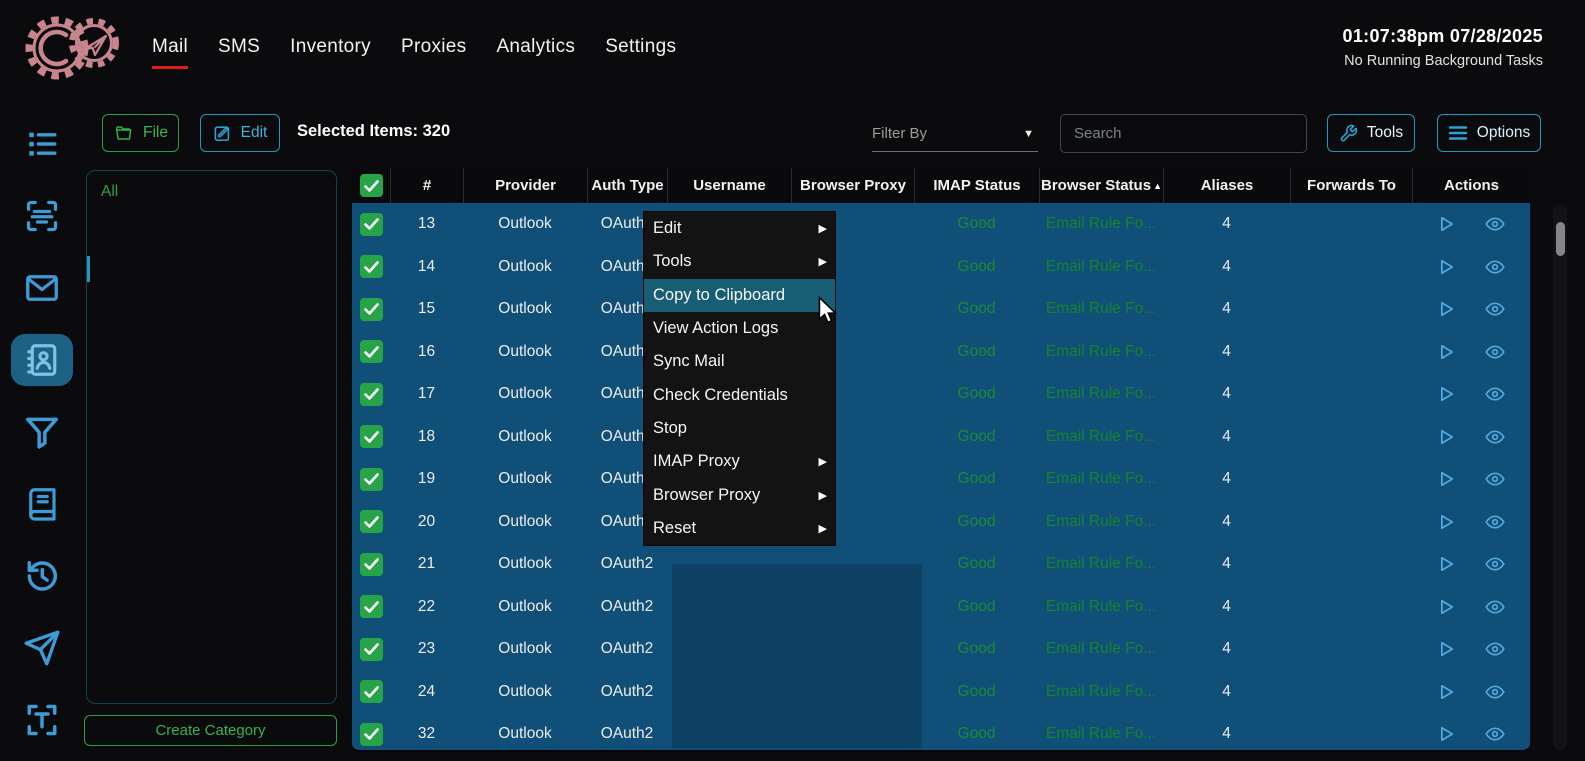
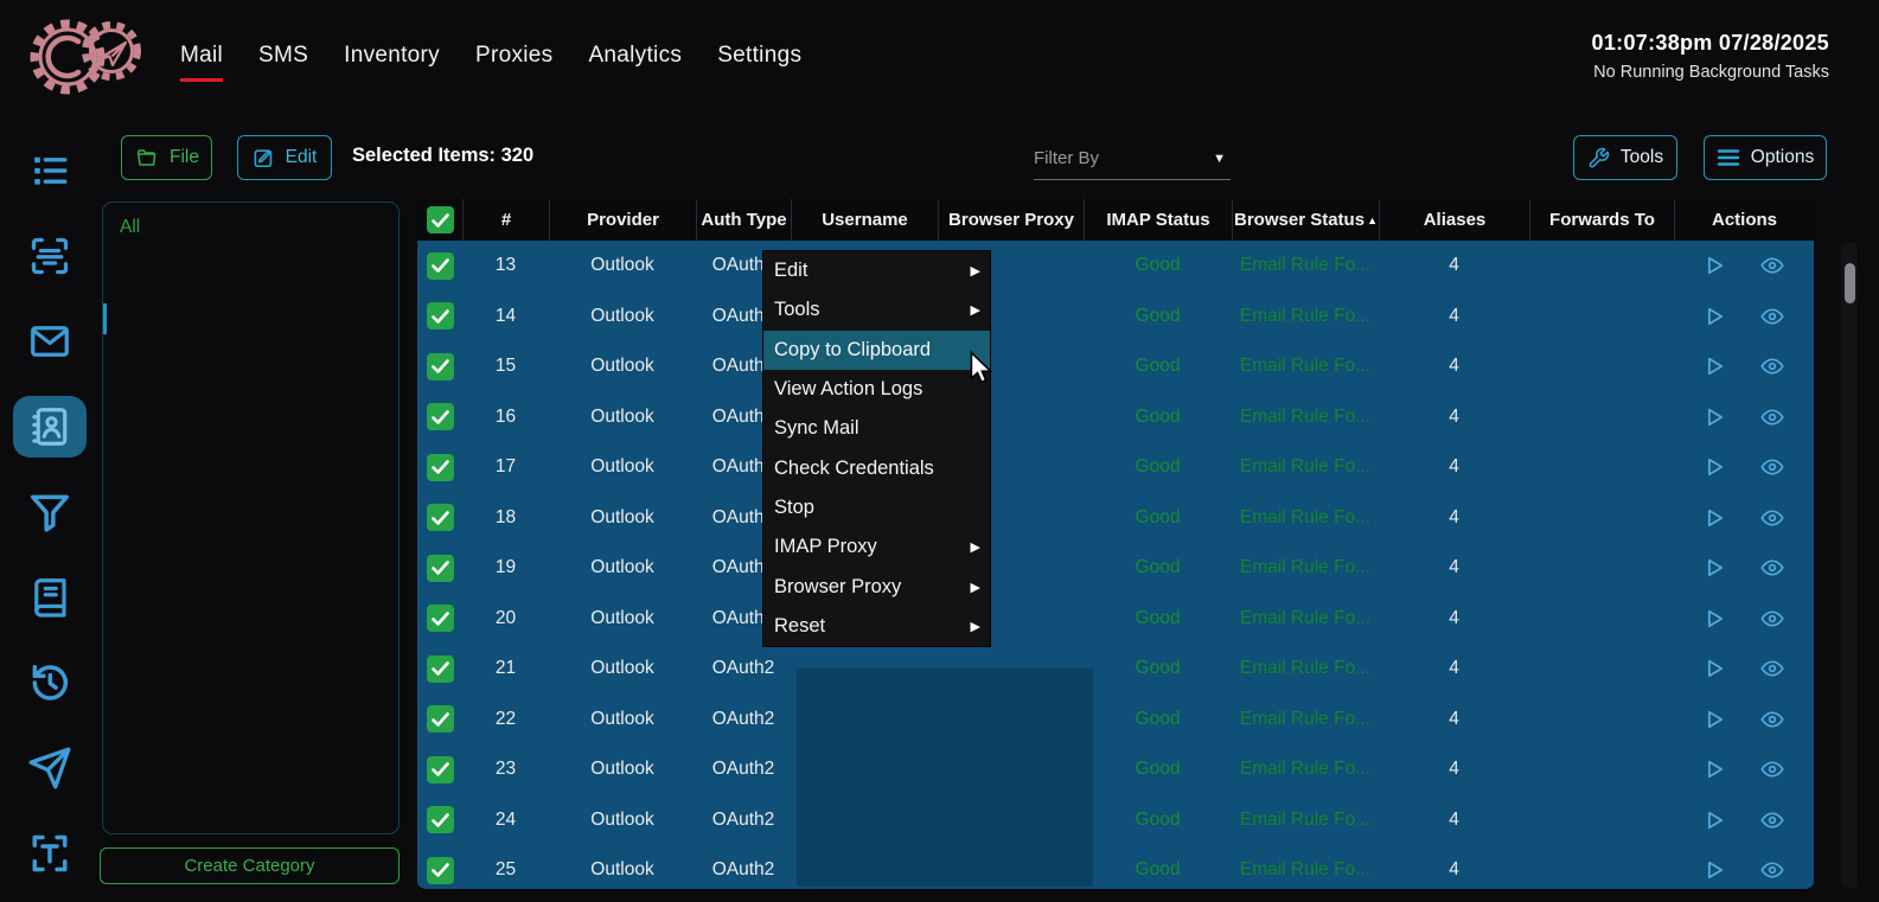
  Mail
  SMS
  Inventory
  Proxies
  Analytics
  Settings
  01:07:38pm 07/28/2025
  No Running Background Tasks
  File
  Edit
  Selected Items: 320
  Filter By
  ▼
- Search
  Tools
  Options
  All
  Create Category
  #
  Provider
  Auth Type
  Username
  Browser Proxy
  IMAP Status
  Browser Status
  ▲
  Aliases
  Forwards To
  Actions
  13
  Outlook
  OAuth
  Good
  Email Rule Fo...
  4
  14
  Outlook
  OAuth
  Good
  Email Rule Fo...
  4
  15
  Outlook
  OAuth
  Good
  Email Rule Fo...
  4
  16
  Outlook
  OAuth
  Good
  Email Rule Fo...
  4
  17
  Outlook
  OAuth
  Good
  Email Rule Fo...
  4
  18
  Outlook
  OAuth
  Good
  Email Rule Fo...
  4
  19
  Outlook
  OAuth
  Good
  Email Rule Fo...
  4
  20
  Outlook
  OAuth
  Good
  Email Rule Fo...
  4
  21
  Outlook
  OAuth2
  Good
  Email Rule Fo...
  4
  22
  Outlook
  OAuth2
  Good
  Email Rule Fo...
  4
  23
  Outlook
  OAuth2
  Good
  Email Rule Fo...
  4
  24
  Outlook
  OAuth2
  Good
  Email Rule Fo...
  4
- 32
+ 25
  Outlook
  OAuth2
  Good
  Email Rule Fo...
  4
  Edit
  ▶
  Tools
  ▶
  Copy to Clipboard
  View Action Logs
  Sync Mail
  Check Credentials
  Stop
  IMAP Proxy
  ▶
  Browser Proxy
  ▶
  Reset
  ▶
